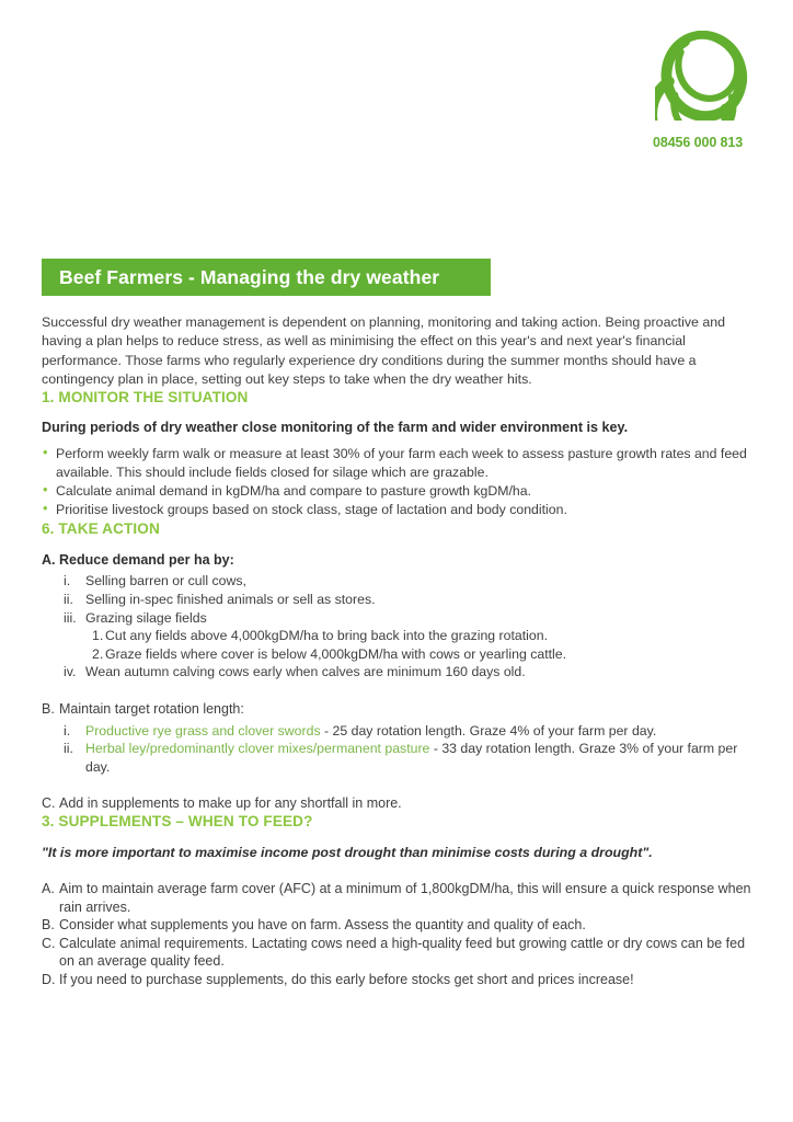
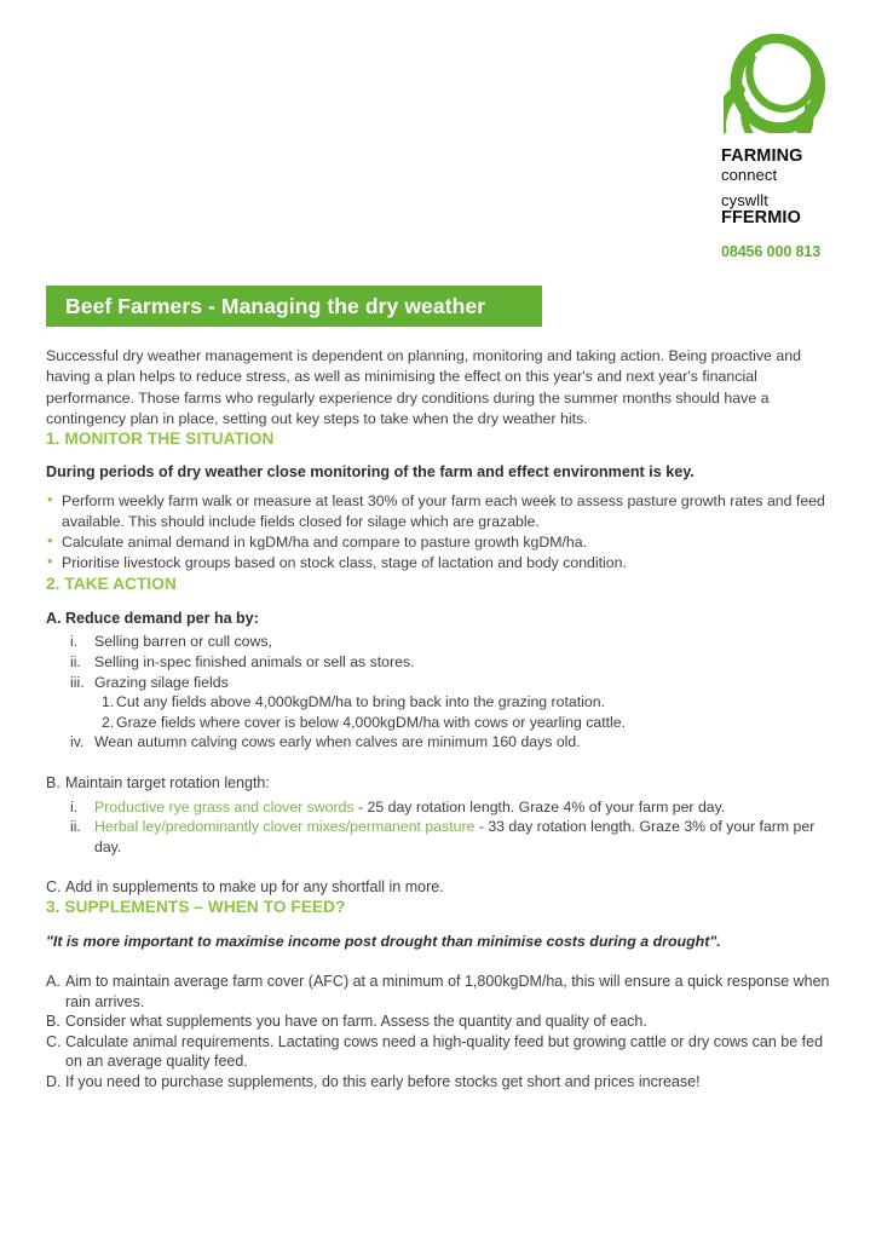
+ FARMING
+ connect
+ cyswllt
+ FFERMIO
  08456 000 813
  Beef Farmers - Managing the dry weather
  Successful dry weather management is dependent on planning, monitoring and taking action. Being proactive and having a plan helps to reduce stress, as well as minimising the effect on this year's and next year's financial performance. Those farms who regularly experience dry conditions during the summer months should have a contingency plan in place, setting out key steps to take when the dry weather hits.
  1. MONITOR THE SITUATION
- During periods of dry weather close monitoring of the farm and wider environment is key.
+ During periods of dry weather close monitoring of the farm and effect environment is key.
  Perform weekly farm walk or measure at least 30% of your farm each week to assess pasture growth rates and feed available. This should include fields closed for silage which are grazable.
  Calculate animal demand in kgDM/ha and compare to pasture growth kgDM/ha.
  Prioritise livestock groups based on stock class, stage of lactation and body condition.
- 6. TAKE ACTION
+ 2. TAKE ACTION
  A.
  Reduce demand per ha by:
  i.
  Selling barren or cull cows,
  ii.
  Selling in-spec finished animals or sell as stores.
  iii.
  Grazing silage fields
  1.
  Cut any fields above 4,000kgDM/ha to bring back into the grazing rotation.
  2.
  Graze fields where cover is below 4,000kgDM/ha with cows or yearling cattle.
  iv.
  Wean autumn calving cows early when calves are minimum 160 days old.
  B.
  Maintain target rotation length:
  i.
  Productive rye grass and clover swords - 25 day rotation length. Graze 4% of your farm per day.
  ii.
  Herbal ley/predominantly clover mixes/permanent pasture - 33 day rotation length. Graze 3% of your farm per day.
  C.
  Add in supplements to make up for any shortfall in more.
  3. SUPPLEMENTS – WHEN TO FEED?
  "It is more important to maximise income post drought than minimise costs during a drought".
  A.
  Aim to maintain average farm cover (AFC) at a minimum of 1,800kgDM/ha, this will ensure a quick response when rain arrives.
  B.
  Consider what supplements you have on farm. Assess the quantity and quality of each.
  C.
  Calculate animal requirements. Lactating cows need a high-quality feed but growing cattle or dry cows can be fed on an average quality feed.
  D.
  If you need to purchase supplements, do this early before stocks get short and prices increase!
